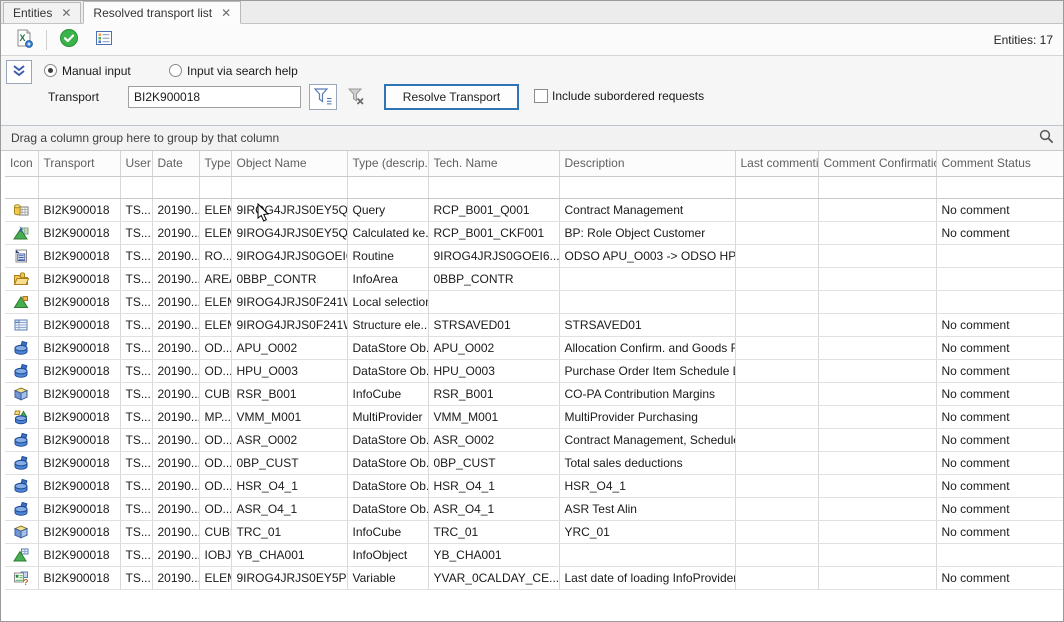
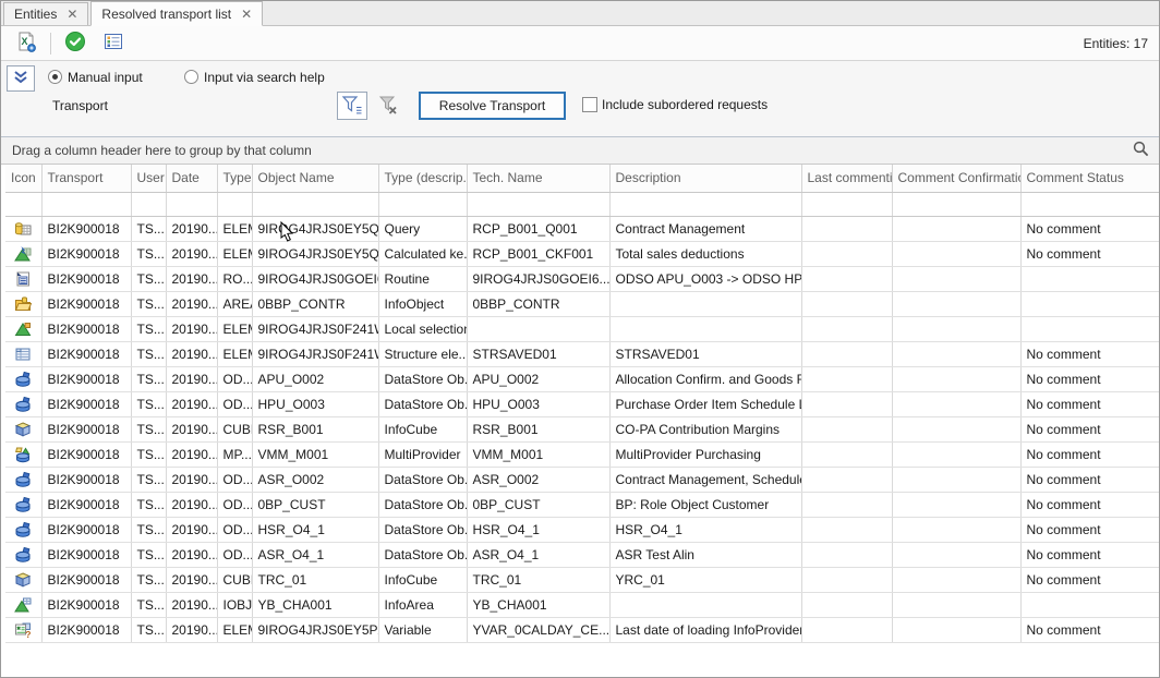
  Entities
  ✕
  Resolved transport list
  ✕
  X
  Entities: 17
  Manual input
  Input via search help
  Transport
- BI2K900018
  Resolve Transport
  Include subordered requests
- Drag a column group here to group by that column
+ Drag a column header here to group by that column
  Icon	Transport	User	Date	Type	Object Name	Type (descrip.	Tech. Name	Description	Last commenti	Comment Confirmati	Comment Status
  	BI2K900018	TS...	20190..	ELE	9IRG4JRJS0EY5Q	Query	RCP_B001_Q001	Contract Management			No comment
- 	BI2K900018	TS...	20190..	ELE	9IROG4JRJS0EY5Q	Calculated ke.	RCP_B001_CKF001	BP: Role Object Customer			No comment
+ 	BI2K900018	TS...	20190..	ELE	9IROG4JRJS0EY5Q	Calculated ke.	RCP_B001_CKF001	Total sales deductions			No comment
  	BI2K900018	TS...	20190..	RO...	9IROG4JRJS0GOEI	Routine	9IROG4JRJS0GOEI6...	ODSO APU_O003 -> ODSO HP
- 	BI2K900018	TS...	20190..	ARE	0BBP_CONTR	InfoArea	0BBP_CONTR
+ 	BI2K900018	TS...	20190..	ARE	0BBP_CONTR	InfoObject	0BBP_CONTR
  	BI2K900018	TS...	20190..	ELE	9IROG4JRJS0F241	Local selectio
  	BI2K900018	TS...	20190..	ELE	9IROG4JRJS0F241	Structure ele..	STRSAVED01	STRSAVED01			No comment
  	BI2K900018	TS...	20190..	OD...	APU_O002	DataStore Ob.	APU_O002	Allocation Confirm. and Goods R			No comment
  	BI2K900018	TS...	20190..	OD...	HPU_O003	DataStore Ob.	HPU_O003	Purchase Order Item Schedule			No comment
  	BI2K900018	TS...	20190..	CUB	RSR_B001	InfoCube	RSR_B001	CO-PA Contribution Margins			No comment
  	BI2K900018	TS...	20190..	MP...	VMM_M001	MultiProvider	VMM_M001	MultiProvider Purchasing			No comment
  	BI2K900018	TS...	20190..	OD...	ASR_O002	DataStore Ob.	ASR_O002	Contract Management, Schedul			No comment
- 	BI2K900018	TS...	20190..	OD...	0BP_CUST	DataStore Ob.	0BP_CUST	Total sales deductions			No comment
+ 	BI2K900018	TS...	20190..	OD...	0BP_CUST	DataStore Ob.	0BP_CUST	BP: Role Object Customer			No comment
  	BI2K900018	TS...	20190..	OD...	HSR_O4_1	DataStore Ob.	HSR_O4_1	HSR_O4_1			No comment
  	BI2K900018	TS...	20190..	OD...	ASR_O4_1	DataStore Ob.	ASR_O4_1	ASR Test Alin			No comment
  	BI2K900018	TS...	20190..	CUB	TRC_01	InfoCube	TRC_01	YRC_01			No comment
- 	BI2K900018	TS...	20190..	IOBJ	YB_CHA001	InfoObject	YB_CHA001
+ 	BI2K900018	TS...	20190..	IOBJ	YB_CHA001	InfoArea	YB_CHA001
  ?	BI2K900018	TS...	20190..	ELE	9IROG4JRJS0EY5P	Variable	YVAR_0CALDAY_CE...	Last date of loading InfoProvide			No comment
